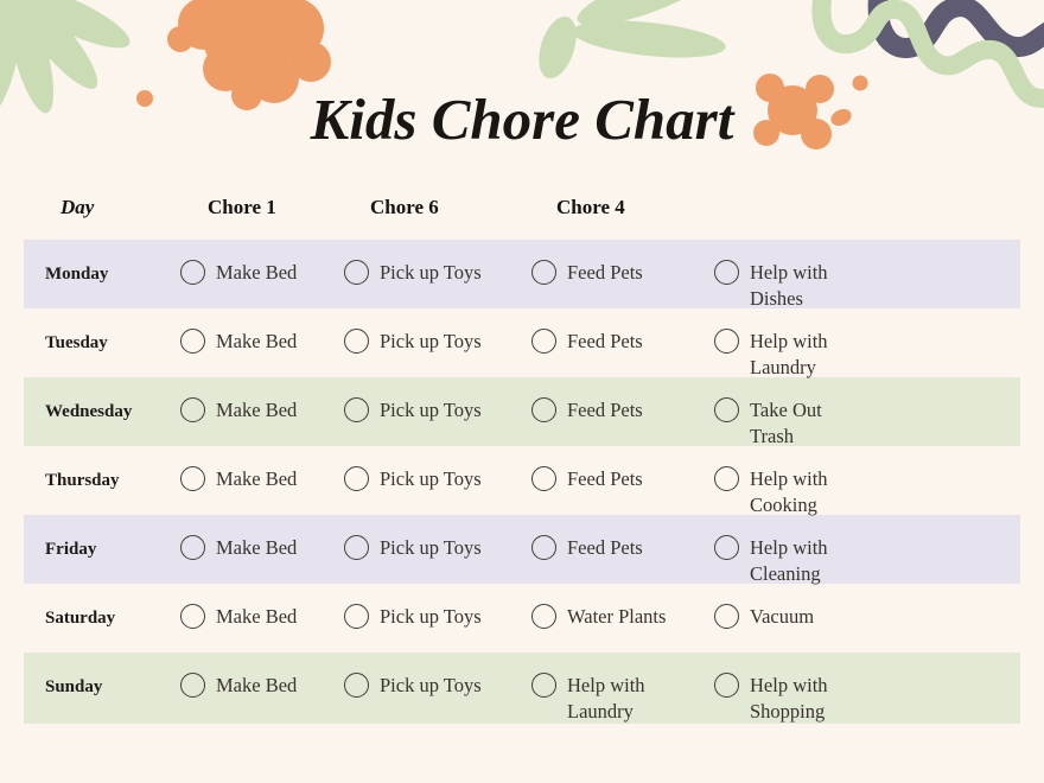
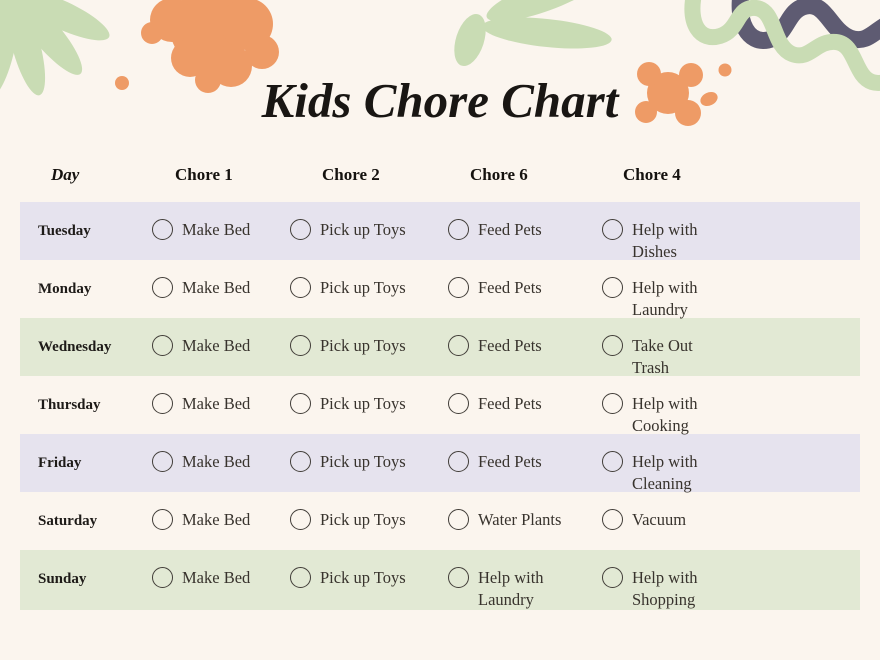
  Kids Chore Chart
  Day
  Chore 1
+ Chore 2
  Chore 6
  Chore 4
- Monday
+ Tuesday
  Make Bed
  Pick up Toys
  Feed Pets
  Help with
  Dishes
- Tuesday
+ Monday
  Make Bed
  Pick up Toys
  Feed Pets
  Help with
  Laundry
  Wednesday
  Make Bed
  Pick up Toys
  Feed Pets
  Take Out
  Trash
  Thursday
  Make Bed
  Pick up Toys
  Feed Pets
  Help with
  Cooking
  Friday
  Make Bed
  Pick up Toys
  Feed Pets
  Help with
  Cleaning
  Saturday
  Make Bed
  Pick up Toys
  Water Plants
  Vacuum
  Sunday
  Make Bed
  Pick up Toys
  Help with
  Laundry
  Help with
  Shopping
